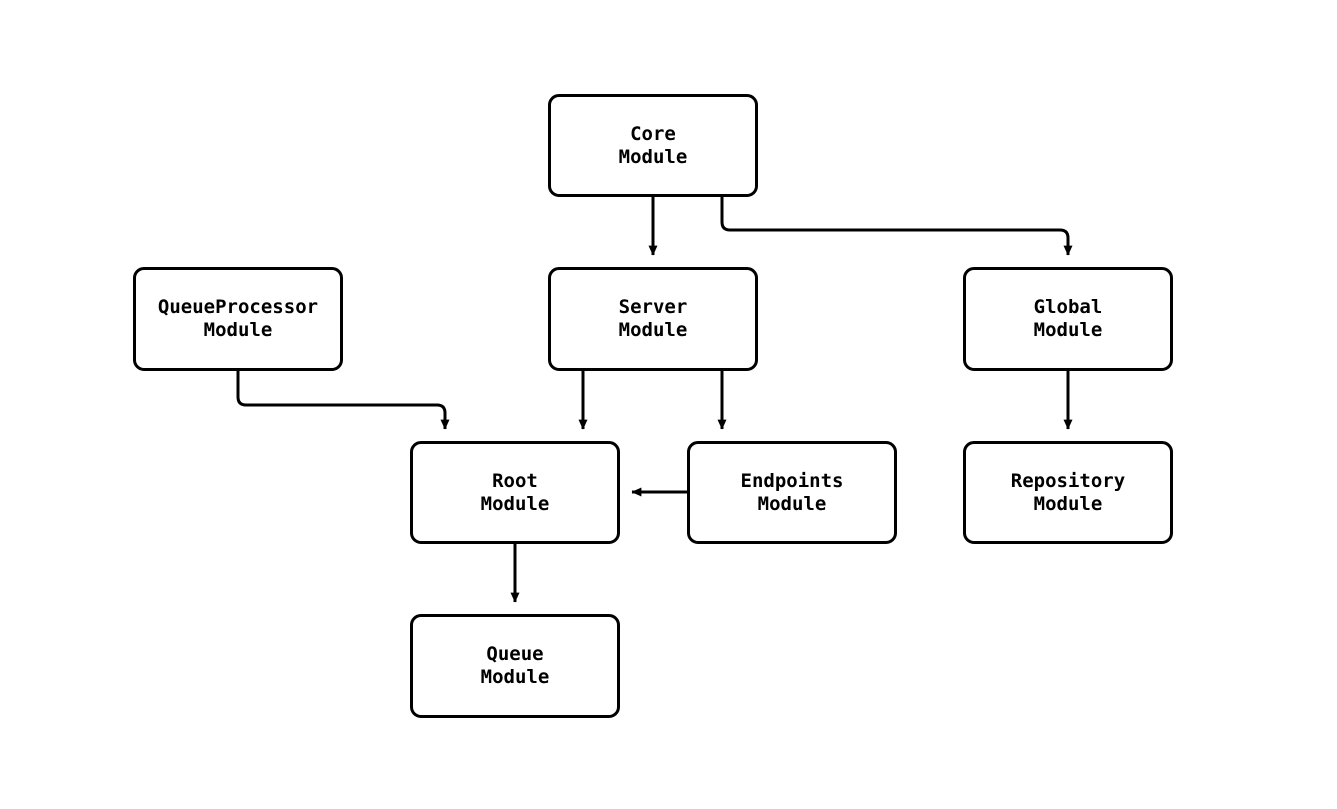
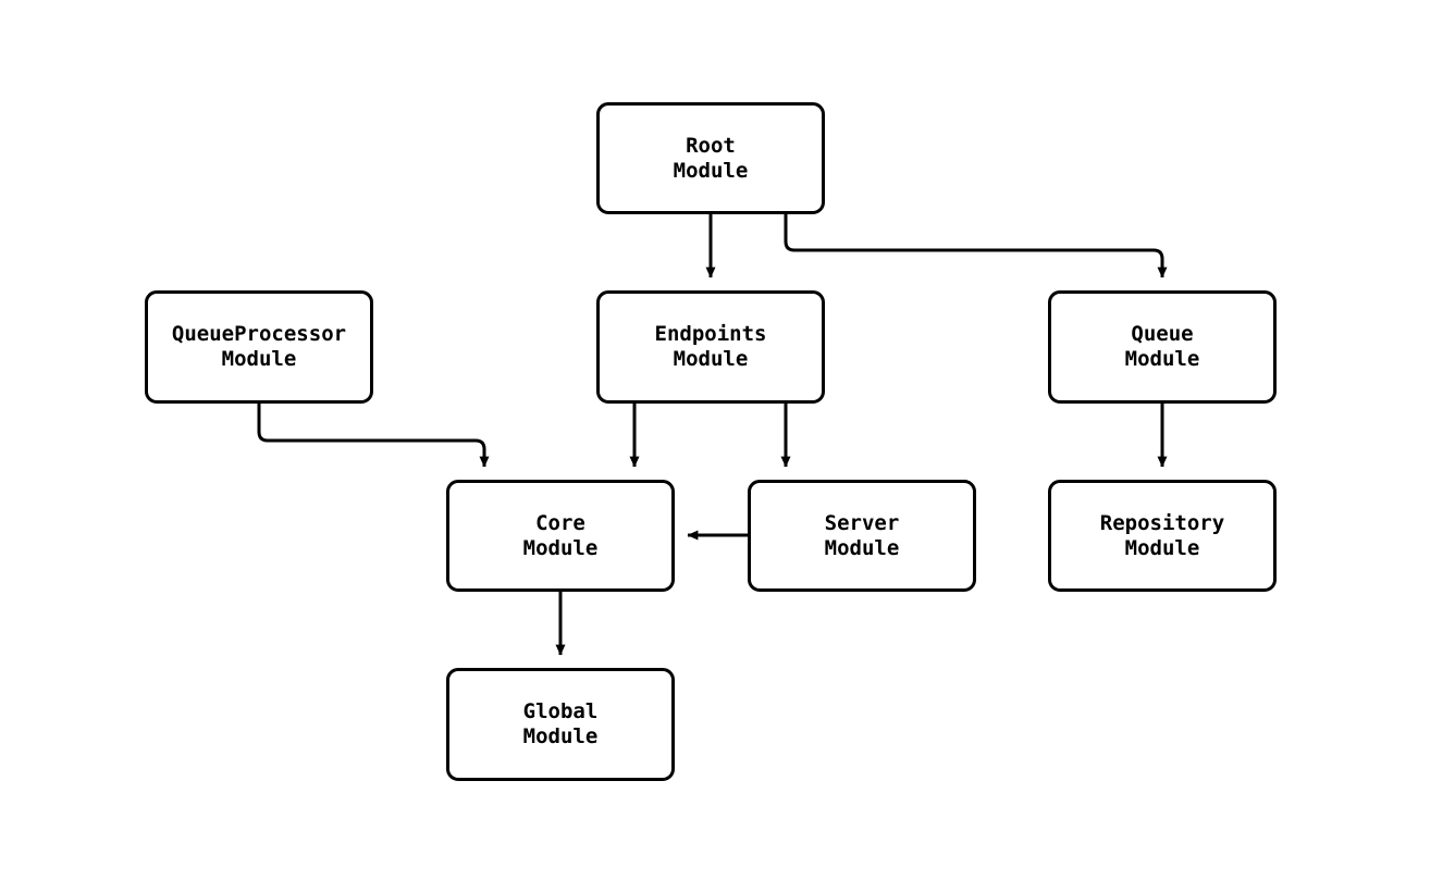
- Core
+ Root
  Module
  QueueProcessor
  Module
- Server
+ Endpoints
  Module
- Global
+ Queue
  Module
- Root
+ Core
  Module
- Endpoints
+ Server
  Module
  Repository
  Module
- Queue
+ Global
  Module
